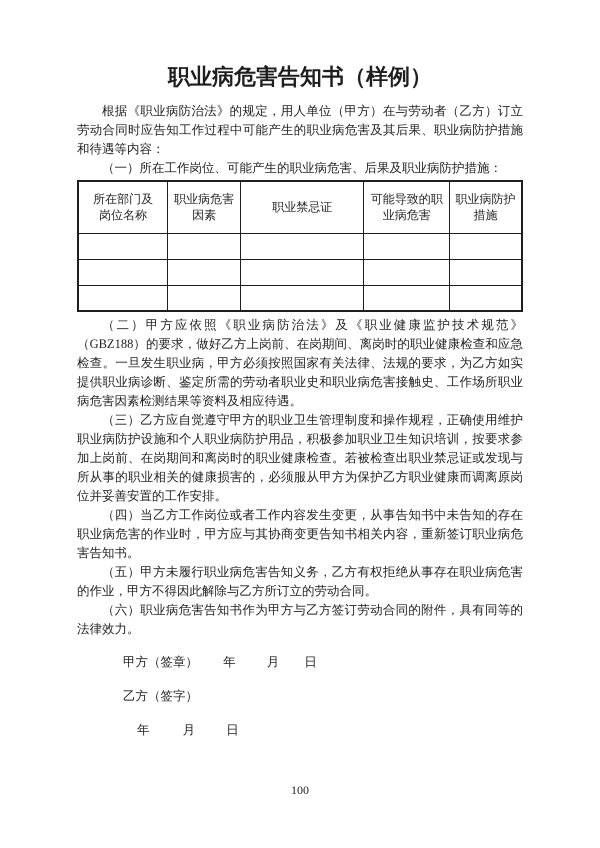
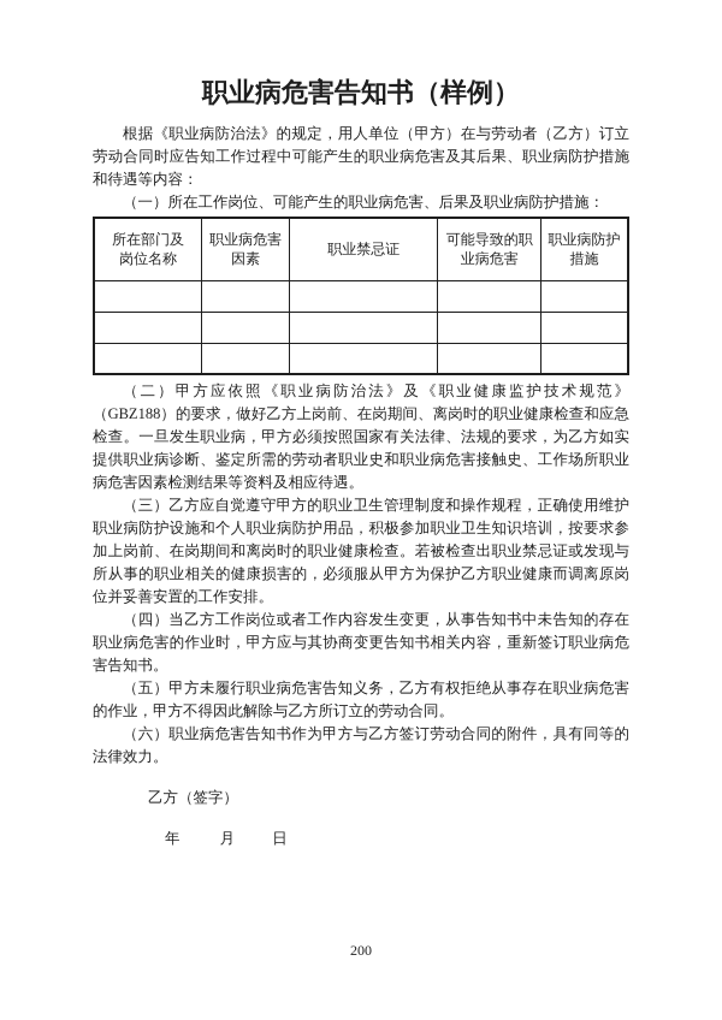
  职业病危害告知书（样例）
  根据《职业病防治法》的规定，用人单位（甲方）在与劳动者（乙方）订立劳动合同时应告知工作过程中可能产生的职业病危害及其后果、职业病防护措施和待遇等内容：
  （一）所在工作岗位、可能产生的职业病危害、后果及职业病防护措施：
  所在部门及 岗位名称	职业病危害 因素	职业禁忌证	可能导致的职 业病危害	职业病防护 措施
  （二）甲方应依照《职业病防治法》及《职业健康监护技术规范》（GBZ188）的要求，做好乙方上岗前、在岗期间、离岗时的职业健康检查和应急检查。一旦发生职业病，甲方必须按照国家有关法律、法规的要求，为乙方如实提供职业病诊断、鉴定所需的劳动者职业史和职业病危害接触史、工作场所职业病危害因素检测结果等资料及相应待遇。
  （三）乙方应自觉遵守甲方的职业卫生管理制度和操作规程，正确使用维护职业病防护设施和个人职业病防护用品，积极参加职业卫生知识培训，按要求参加上岗前、在岗期间和离岗时的职业健康检查。若被检查出职业禁忌证或发现与所从事的职业相关的健康损害的，必须服从甲方为保护乙方职业健康而调离原岗位并妥善安置的工作安排。
  （四）当乙方工作岗位或者工作内容发生变更，从事告知书中未告知的存在职业病危害的作业时，甲方应与其协商变更告知书相关内容，重新签订职业病危害告知书。
  （五）甲方未履行职业病危害告知义务，乙方有权拒绝从事存在职业病危害的作业，甲方不得因此解除与乙方所订立的劳动合同。
  （六）职业病危害告知书作为甲方与乙方签订劳动合同的附件，具有同等的法律效力。
- 甲方（签章） 年 月 日
  乙方（签字）
  年 月 日
- 100
+ 200
